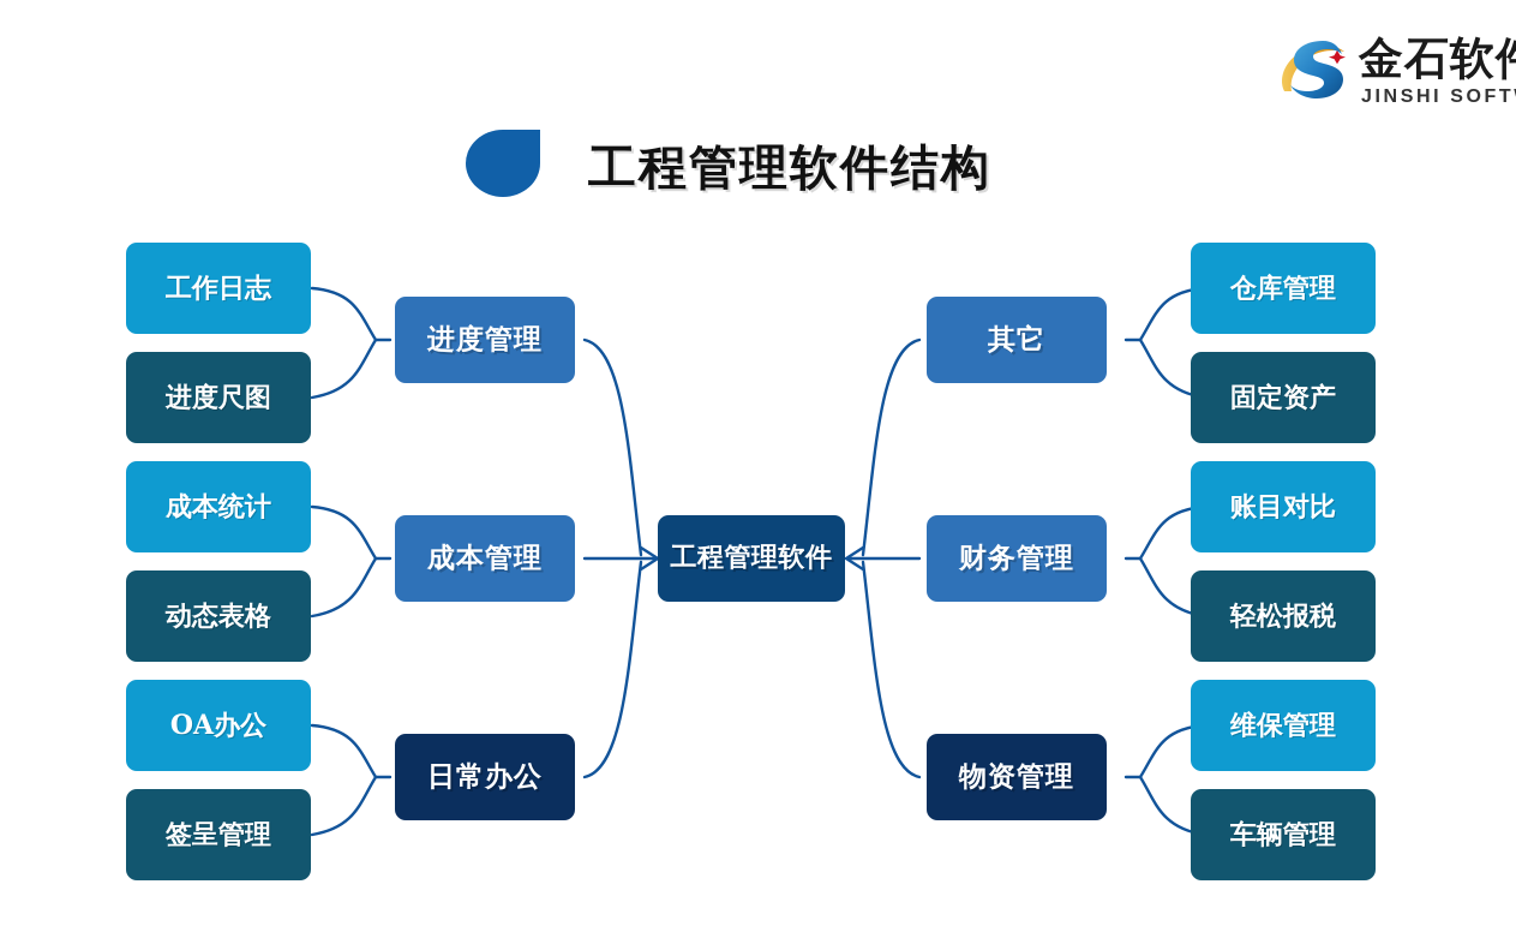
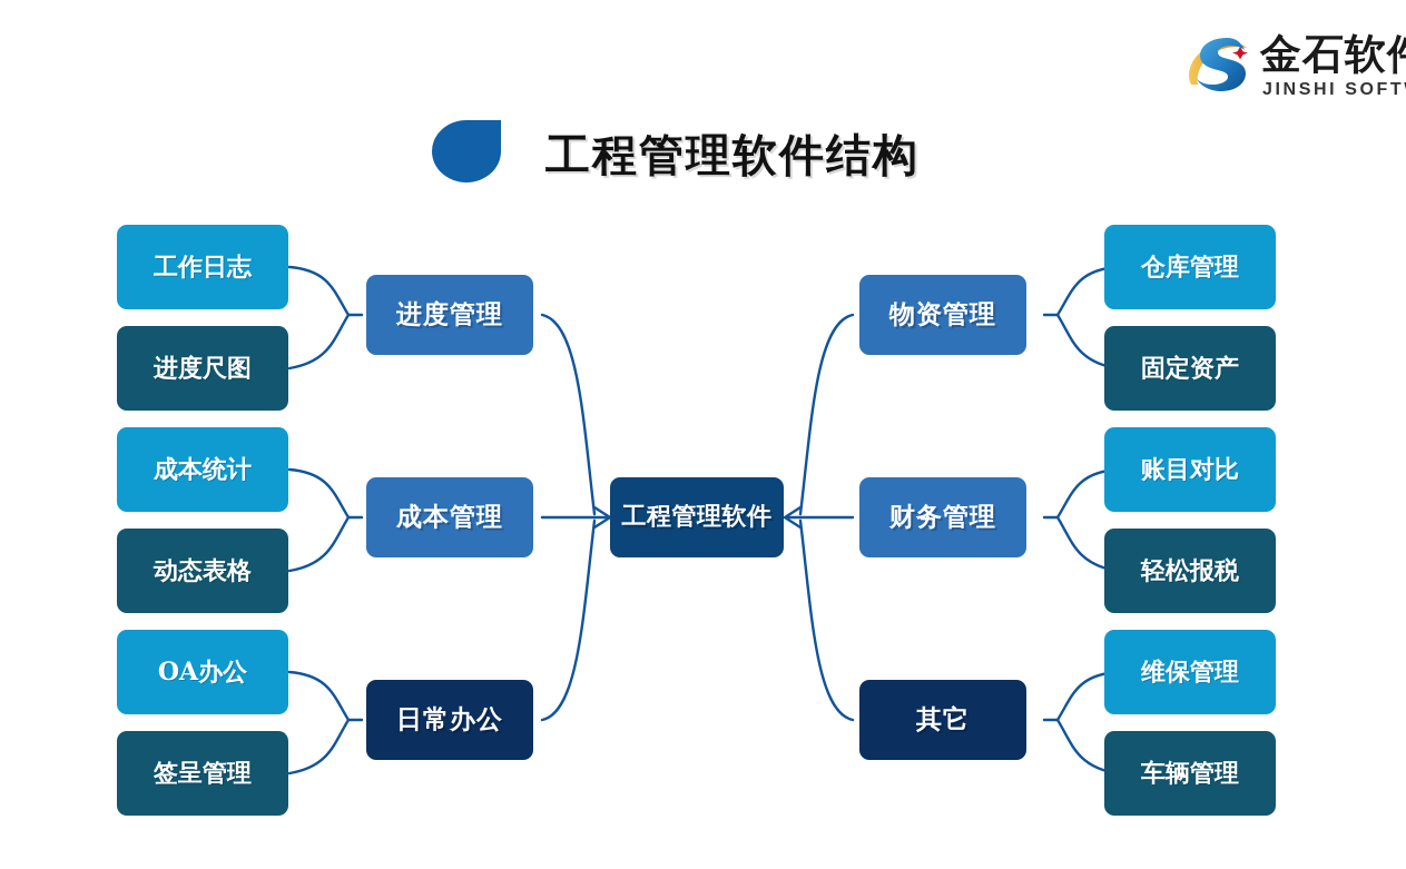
  金石软
  JINSHI SOFT
  工程管理软件结构
  工作日志
  进度尺图
  成本统计
  动态表格
  OA办公
  签呈管理
  进度管理
  成本管理
  日常办公
  工程管理软件
- 其它
+ 物资管理
  财务管理
- 物资管理
+ 其它
  仓库管理
  固定资产
  账目对比
  轻松报税
  维保管理
  车辆管理
